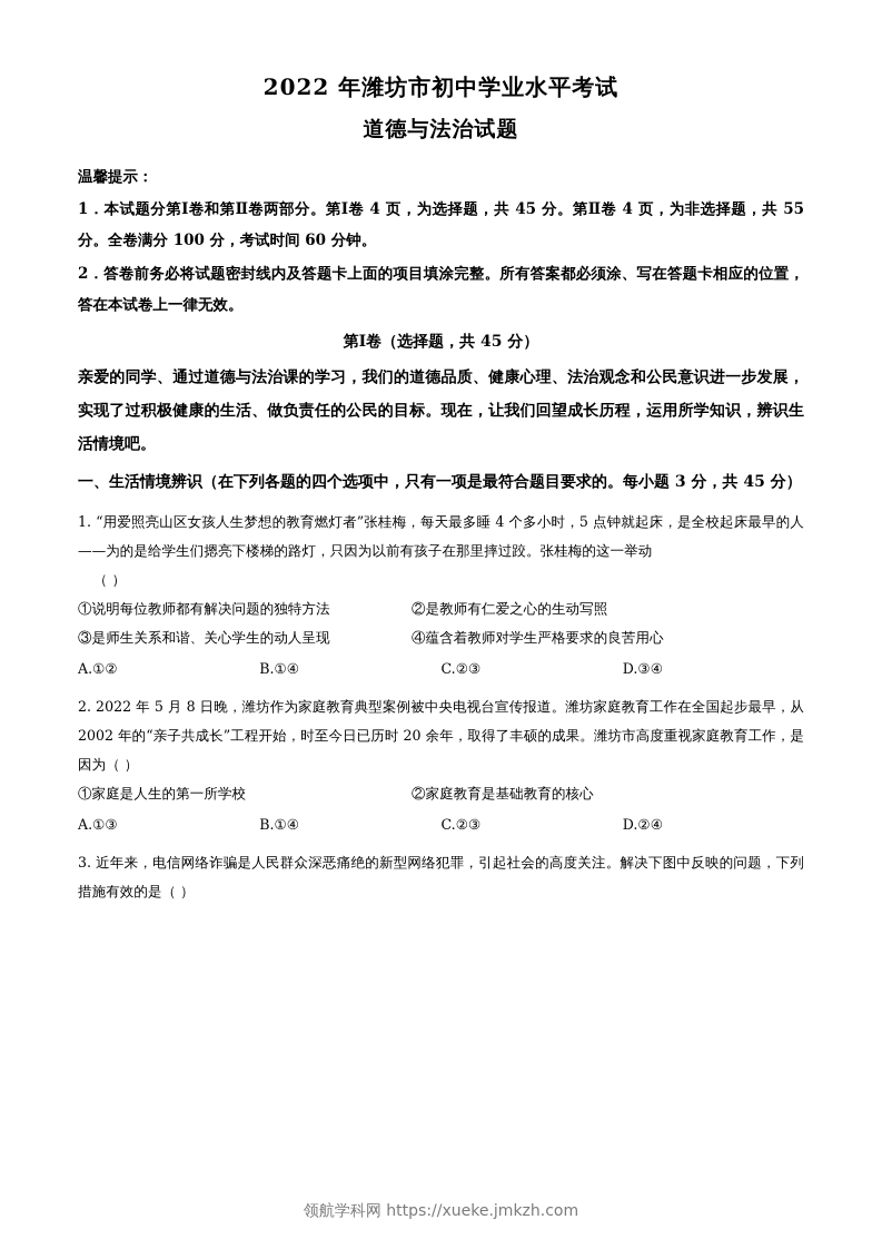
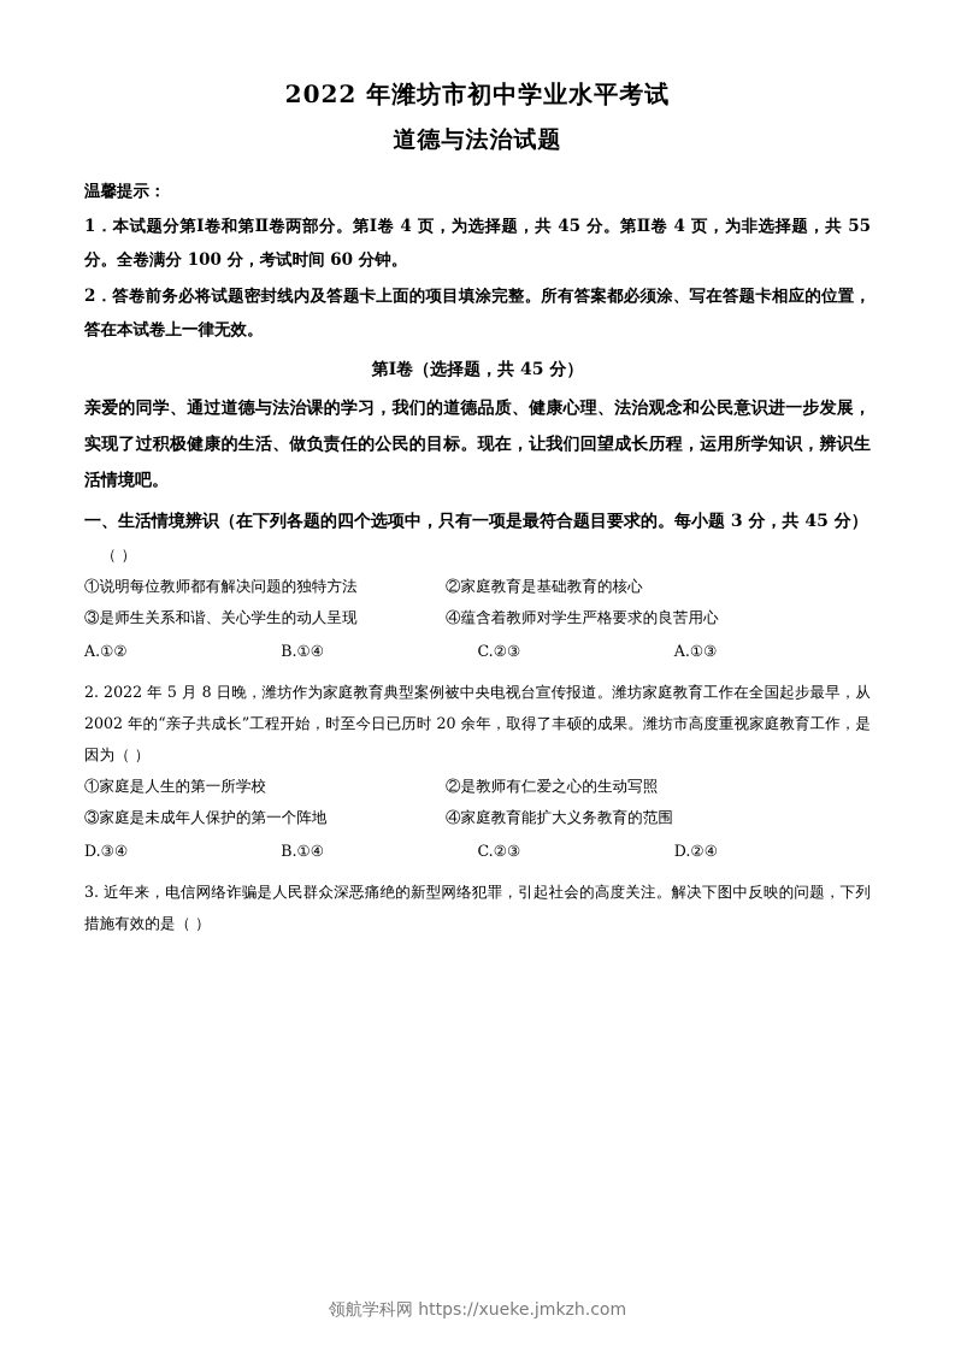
  2022 年潍坊市初中学业水平考试
  道德与法治试题
  温馨提示：
  1．本试题分第Ⅰ卷和第Ⅱ卷两部分。第Ⅰ卷 4 页，为选择题，共 45 分。第Ⅱ卷 4 页，为非选择题，共 55 分。全卷满分 100 分，考试时间 60 分钟。
  2．答卷前务必将试题密封线内及答题卡上面的项目填涂完整。所有答案都必须涂、写在答题卡相应的位置，答在本试卷上一律无效。
  第Ⅰ卷（选择题，共 45 分）
  亲爱的同学、通过道德与法治课的学习，我们的道德品质、健康心理、法治观念和公民意识进一步发展，实现了过积极健康的生活、做负责任的公民的目标。现在，让我们回望成长历程，运用所学知识，辨识生活情境吧。
  一、生活情境辨识（在下列各题的四个选项中，只有一项是最符合题目要求的。每小题 3 分，共 45 分）
- 1. “用爱照亮山区女孩人生梦想的教育燃灯者”张桂梅，每天最多睡 4 个多小时，5 点钟就起床，是全校起床最早的人——为的是给学生们摁亮下楼梯的路灯，只因为以前有孩子在那里摔过跤。张桂梅的这一举动
  （ ）
  ①说明每位教师都有解决问题的独特方法
- ②是教师有仁爱之心的生动写照
+ ②家庭教育是基础教育的核心
  ③是师生关系和谐、关心学生的动人呈现
  ④蕴含着教师对学生严格要求的良苦用心
  A.①②
  B.①④
  C.②③
- D.③④
+ A.①③
  2. 2022 年 5 月 8 日晚，潍坊作为家庭教育典型案例被中央电视台宣传报道。潍坊家庭教育工作在全国起步最早，从 2002 年的“亲子共成长”工程开始，时至今日已历时 20 余年，取得了丰硕的成果。潍坊市高度重视家庭教育工作，是因为（ ）
  ①家庭是人生的第一所学校
- ②家庭教育是基础教育的核心
+ ②是教师有仁爱之心的生动写照
+ ③家庭是未成年人保护的第一个阵地
+ ④家庭教育能扩大义务教育的范围
- A.①③
+ D.③④
  B.①④
  C.②③
  D.②④
  3. 近年来，电信网络诈骗是人民群众深恶痛绝的新型网络犯罪，引起社会的高度关注。解决下图中反映的问题，下列措施有效的是（ ）
  领航学科网 https://xueke.jmkzh.com
